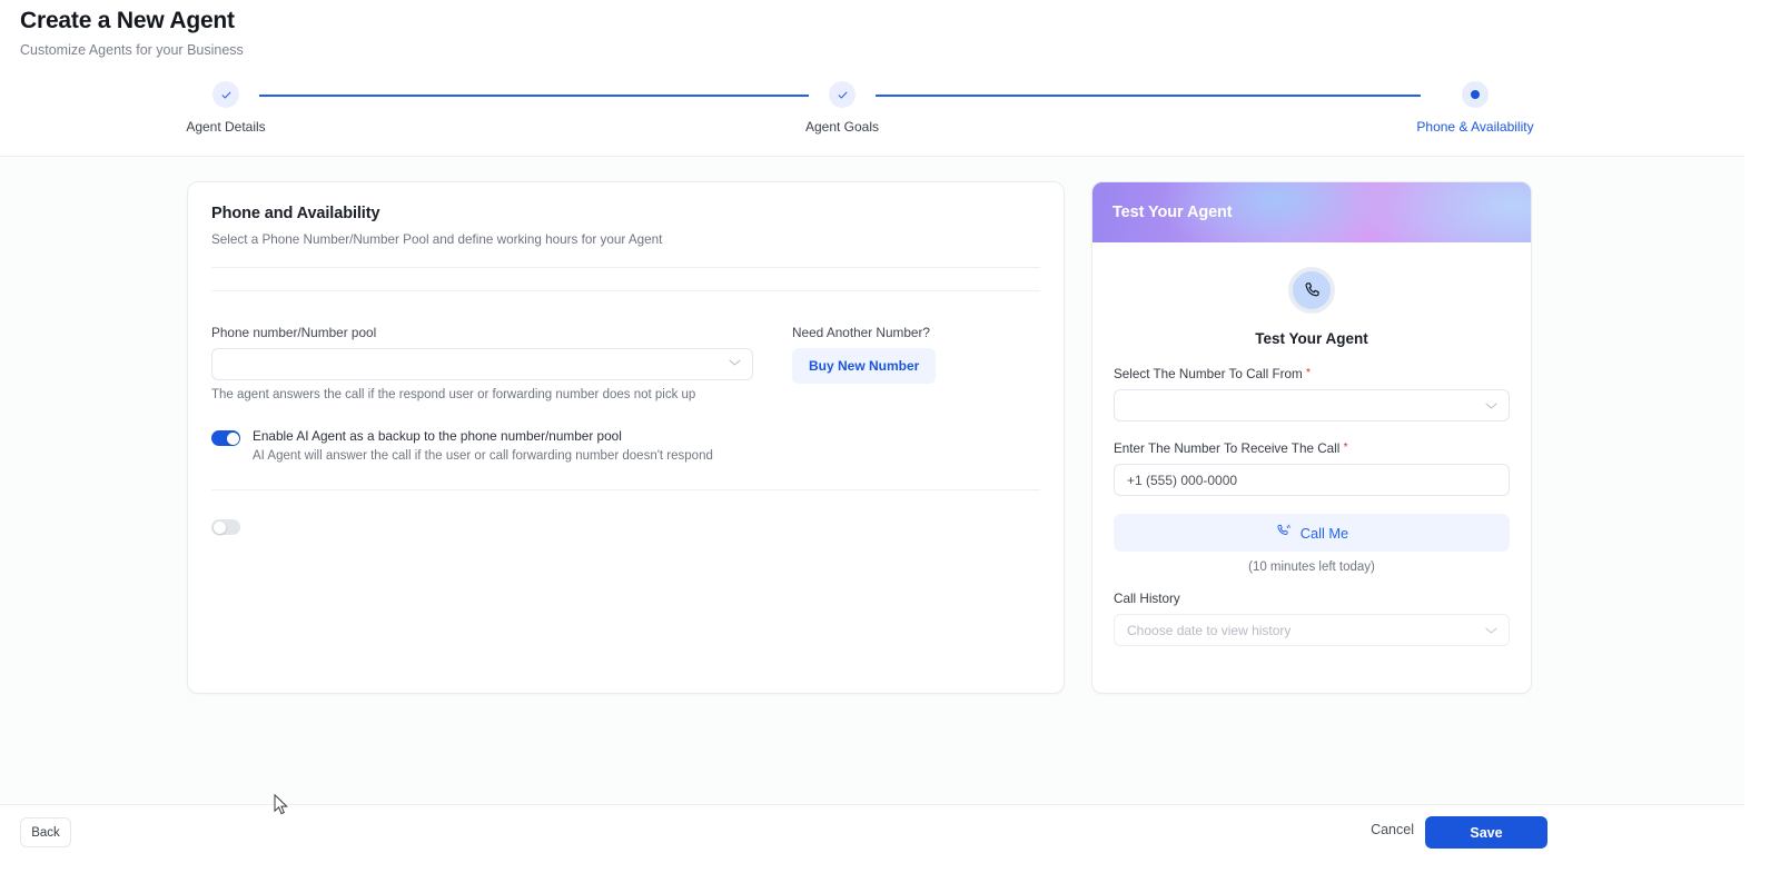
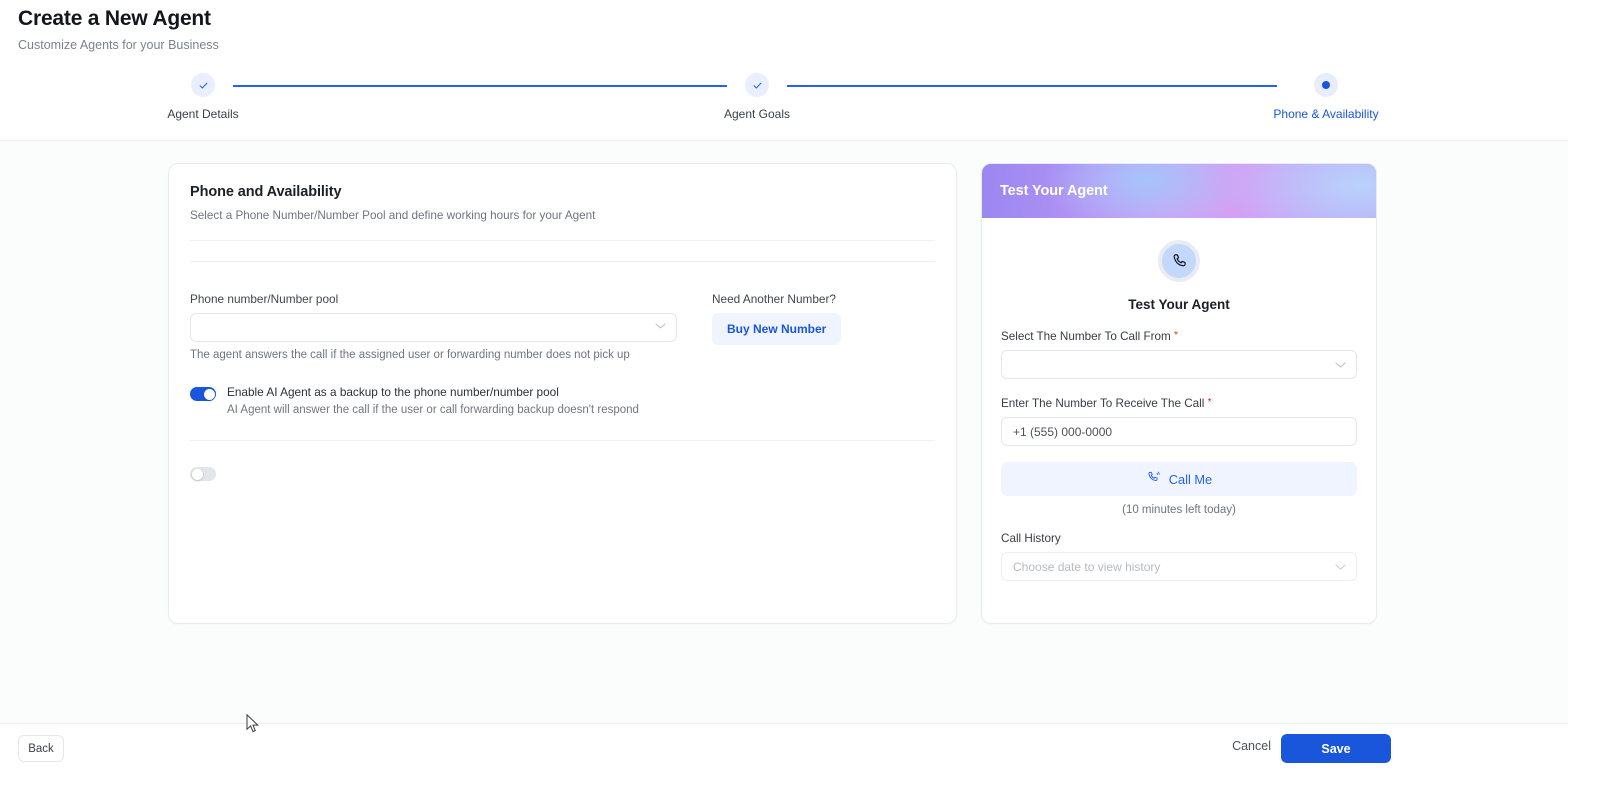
  Create a New Agent
  Customize Agents for your Business
  Agent Details
  Agent Goals
  Phone & Availability
  Phone and Availability
  Select a Phone Number/Number Pool and define working hours for your Agent
  Phone number/Number pool
- The agent answers the call if the respond user or forwarding number does not pick up
+ The agent answers the call if the assigned user or forwarding number does not pick up
  Need Another Number?
  Buy New Number
  Enable AI Agent as a backup to the phone number/number pool
- AI Agent will answer the call if the user or call forwarding number doesn't respond
+ AI Agent will answer the call if the user or call forwarding backup doesn't respond
  Test Your Agent
  Test Your Agent
  Select The Number To Call From *
  Enter The Number To Receive The Call *
  +1 (555) 000-0000
  Call Me
  (10 minutes left today)
  Call History
  Choose date to view history
  Back
  Cancel
  Save
